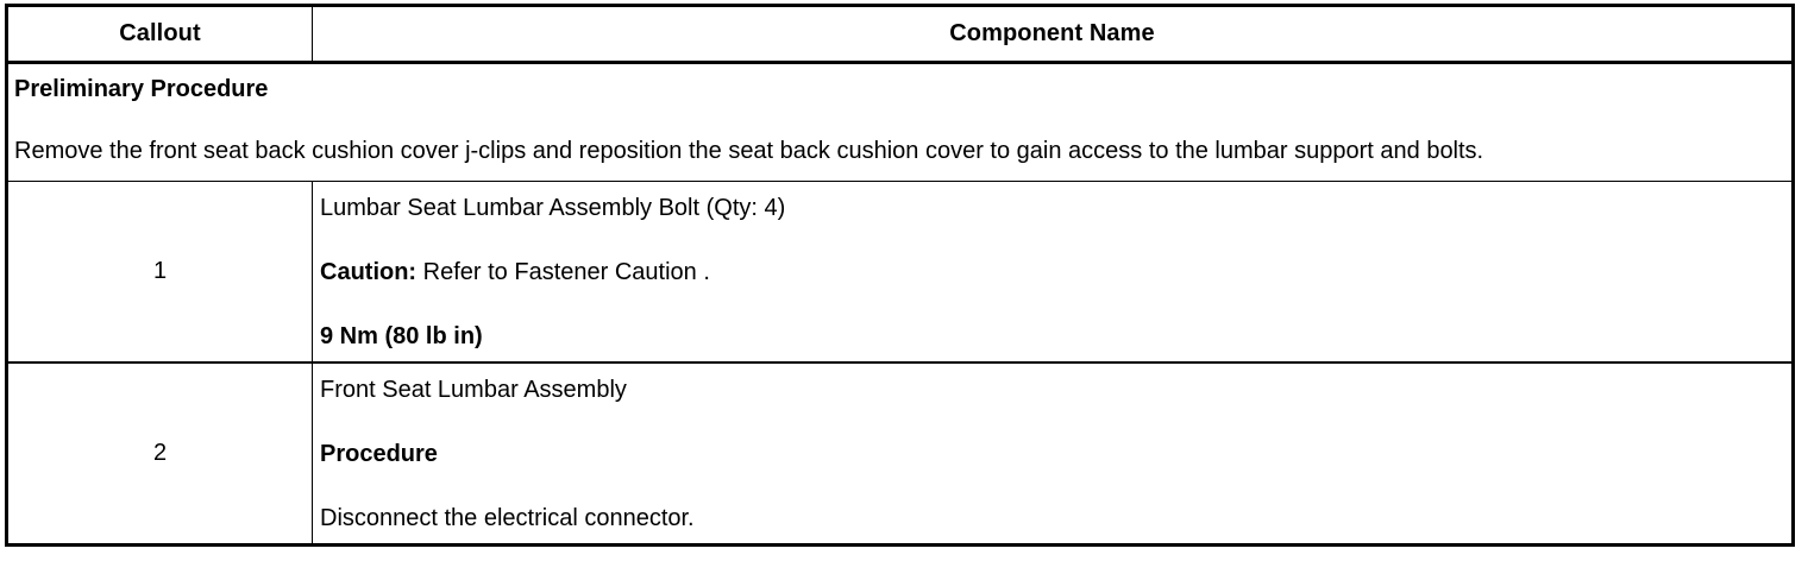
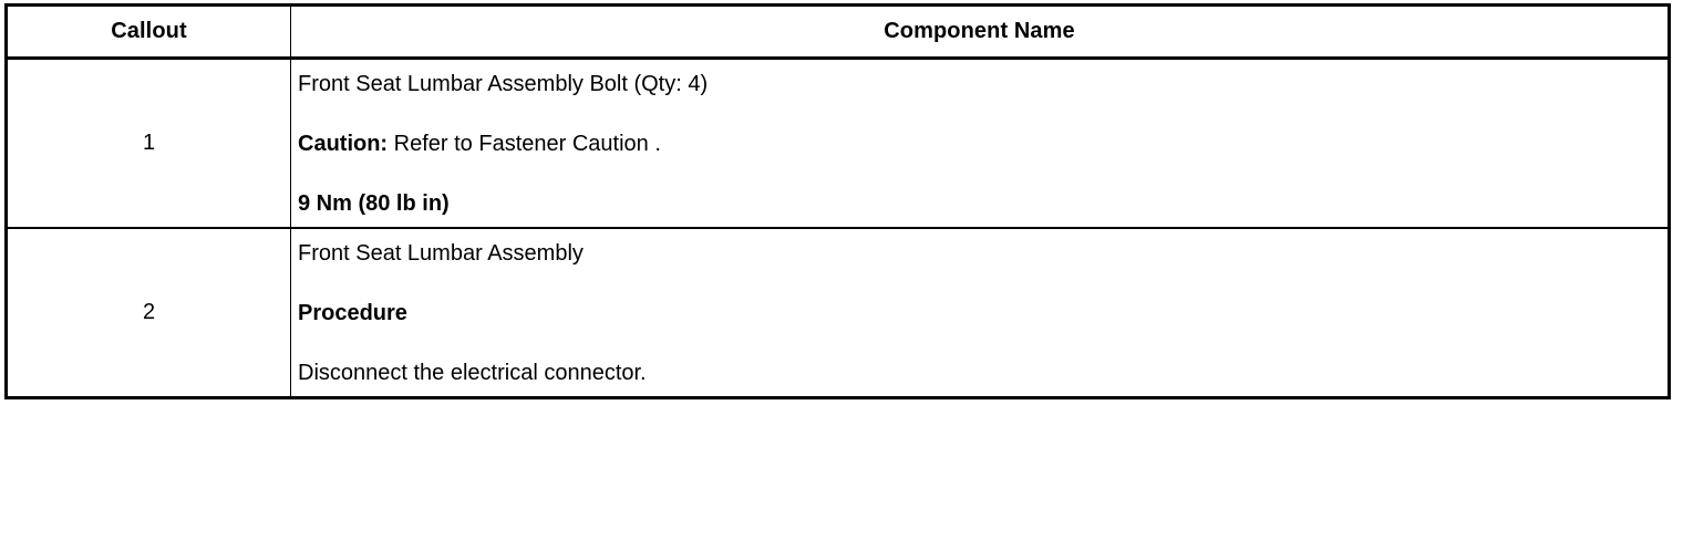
  Callout	Component Name
- Preliminary Procedure Remove the front seat back cushion cover j-clips and reposition the seat back cushion cover to gain access to the lumbar support and bolts.
- 1	Lumbar Seat Lumbar Assembly Bolt (Qty: 4) Caution: Refer to Fastener Caution . 9 Nm (80 lb in)
+ 1	Front Seat Lumbar Assembly Bolt (Qty: 4) Caution: Refer to Fastener Caution . 9 Nm (80 lb in)
  2	Front Seat Lumbar Assembly Procedure Disconnect the electrical connector.
